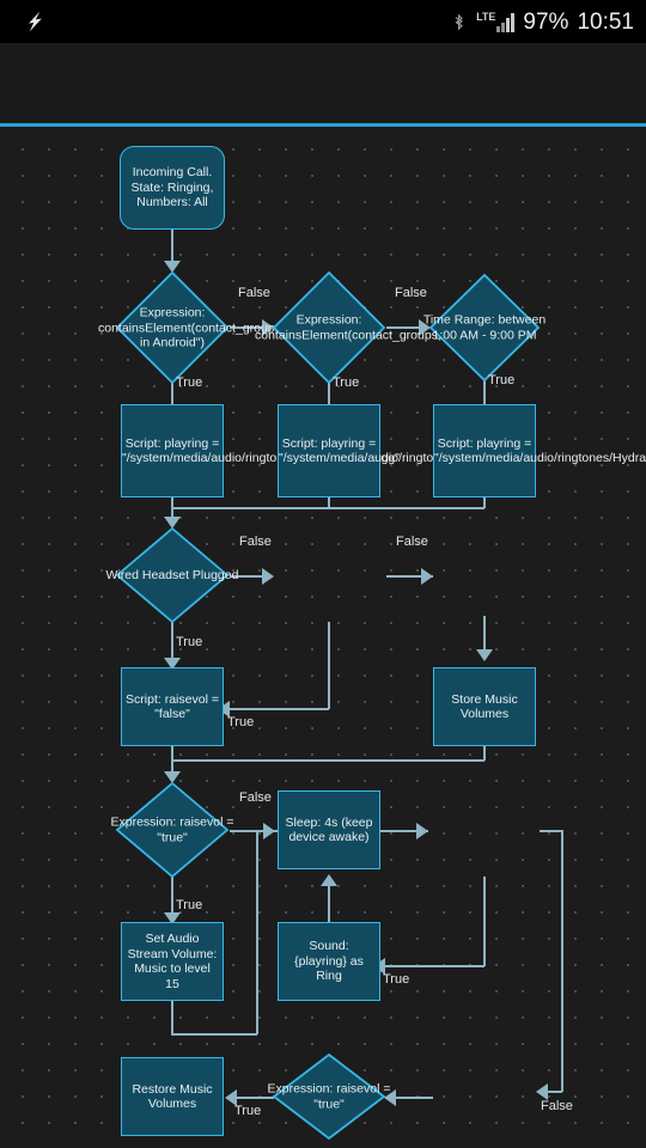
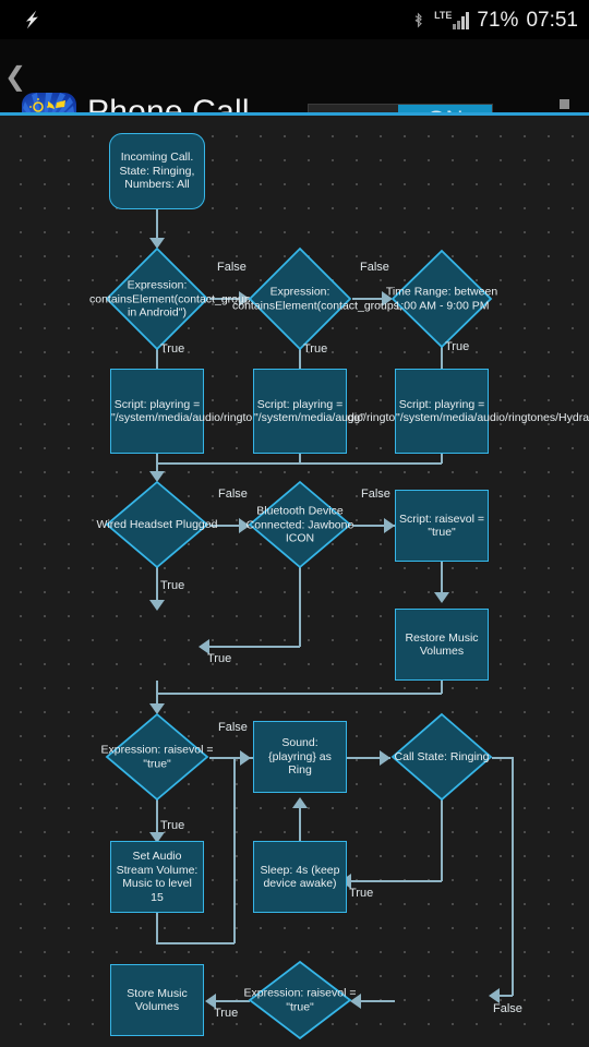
  LTE
- 97%
+ 71%
- 10:51
+ 07:51
+ ❮
  Incoming Call. State: Ringing, Numbers: All
  Expression: containsElement(contact_gr in Android")
  Time Range: between 1:00 AM - 9:00 PM
  False
  False
  True
  True
  True
  Script: playring = "/system/media/audio/ringt
  Script: playring = "/system/media/audio/ringtones/Hydra
  Wired Headset Plugged
+ Bluetooth Device Connected: Jawbone ICON
+ Script: raisevol = "true"
  False
  False
  True
  True
- Script: raisevol = "false"
- Store Music Volumes
+ Restore Music Volumes
  Expression: raisevol = "true"
- Sleep: 4s (keep device awake)
+ Sound: {playring} as Ring
+ Call State: Ringing
  False
  True
  True
  False
  Set Audio Stream Volume: Music to level 15
- Sound: {playring} as Ring
+ Sleep: 4s (keep device awake)
- Restore Music Volumes
+ Store Music Volumes
  Expression: raisevol = "true"
  True
